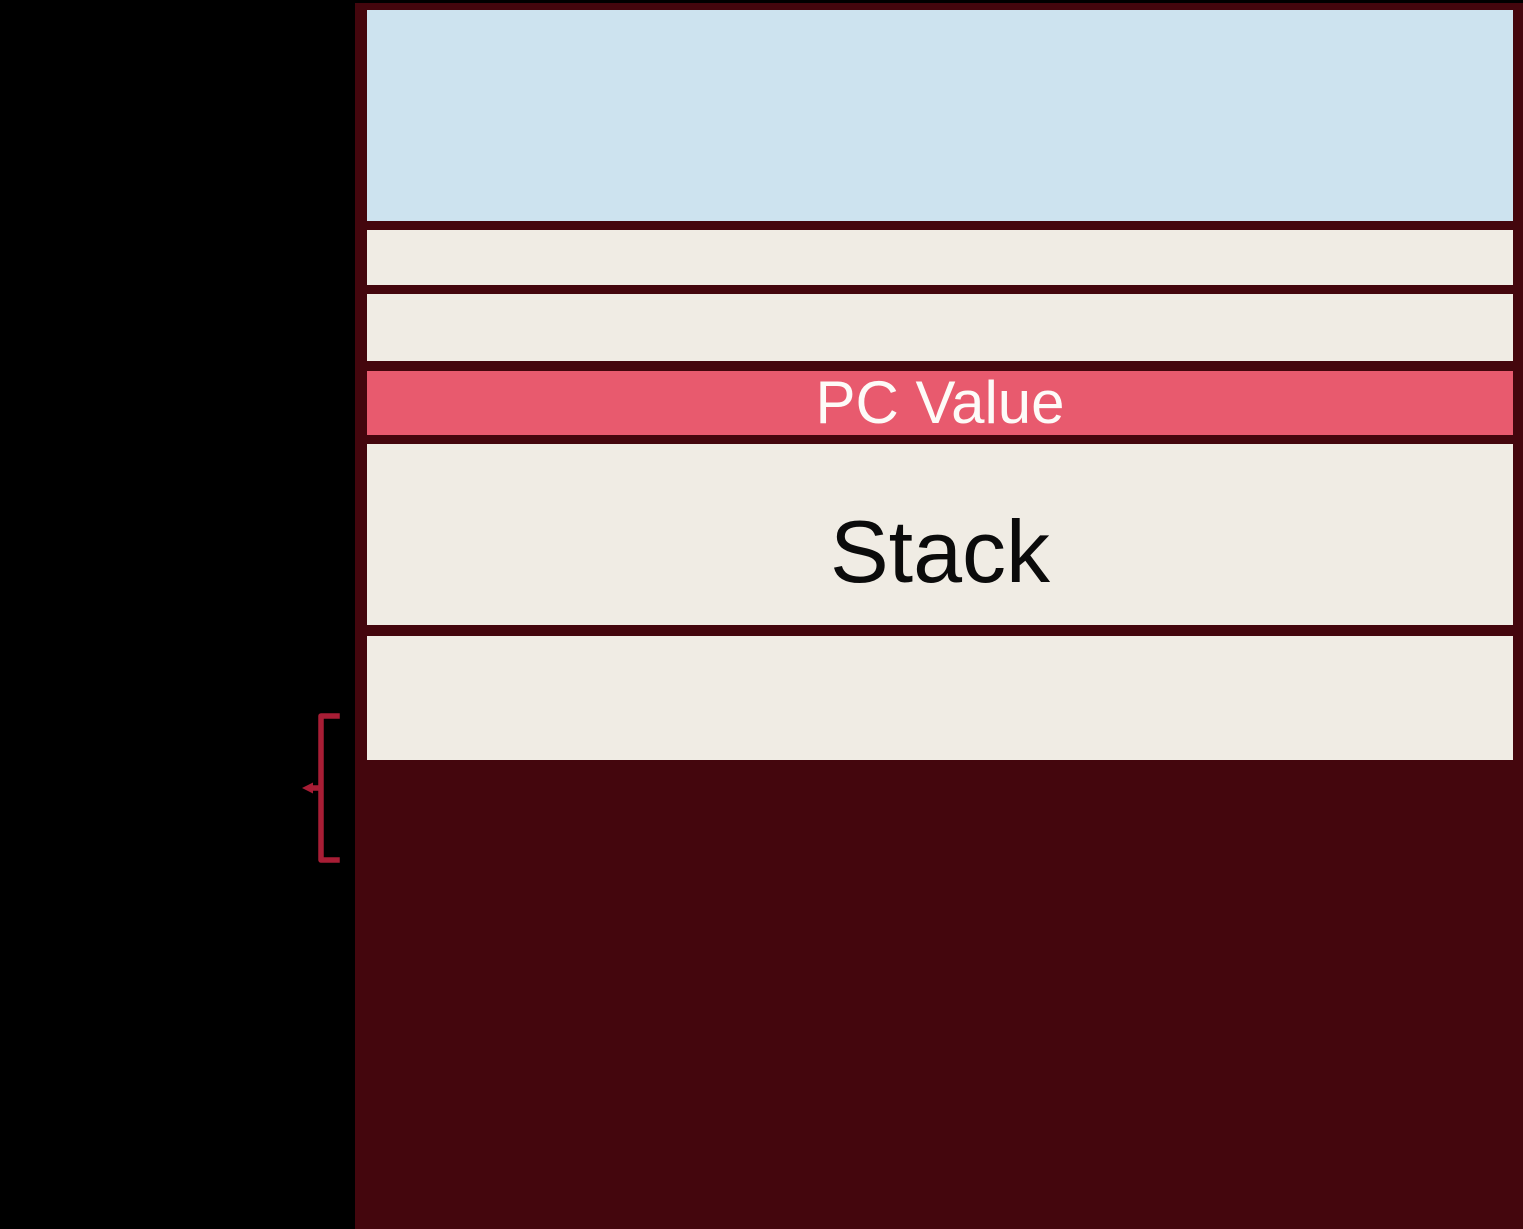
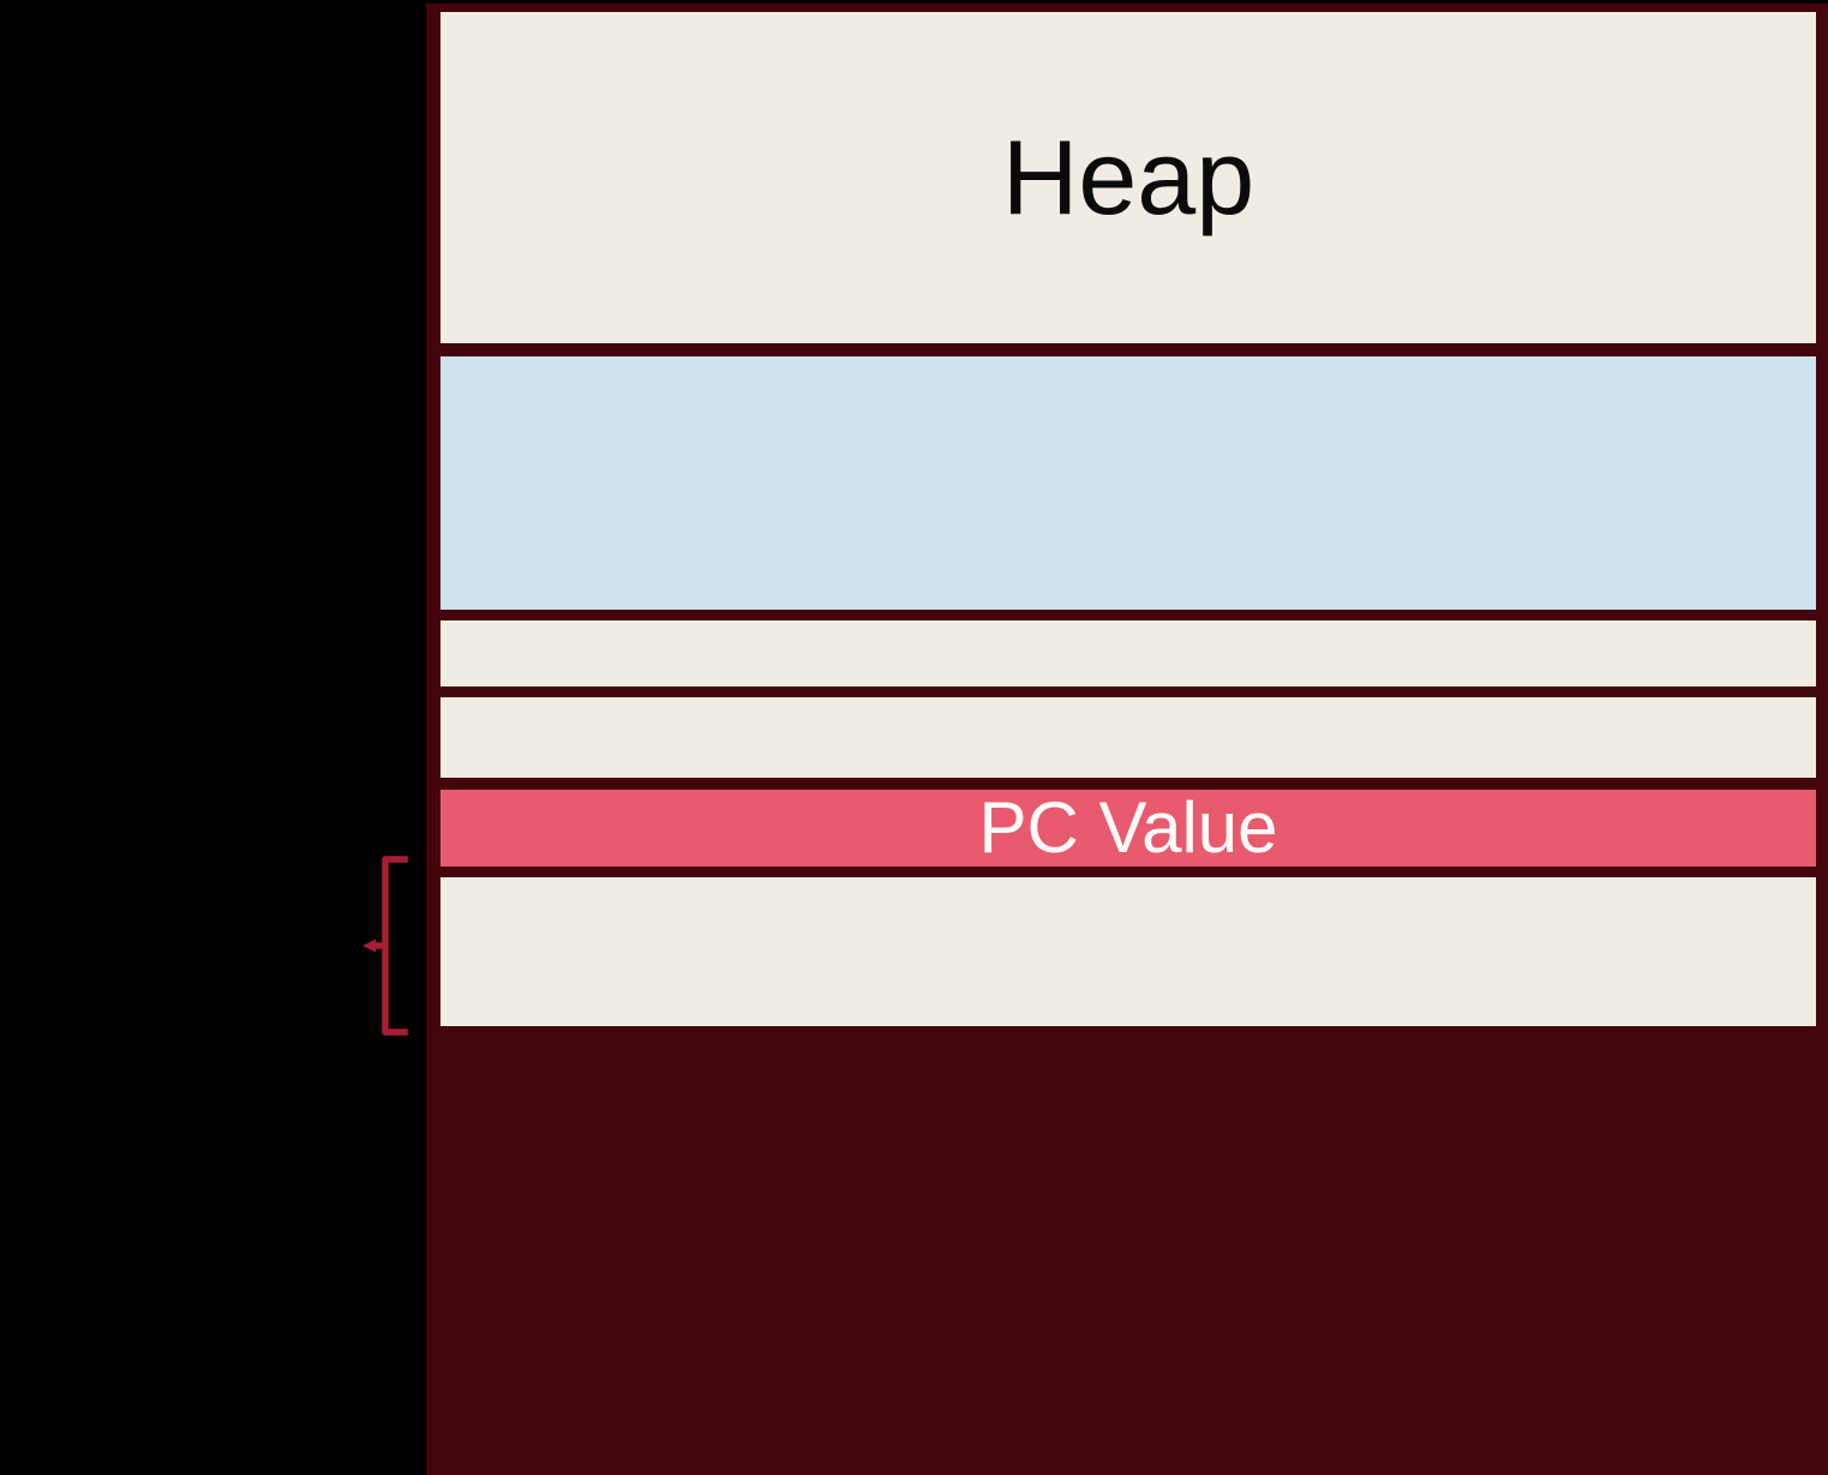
+ Heap
  PC Value
- Stack
